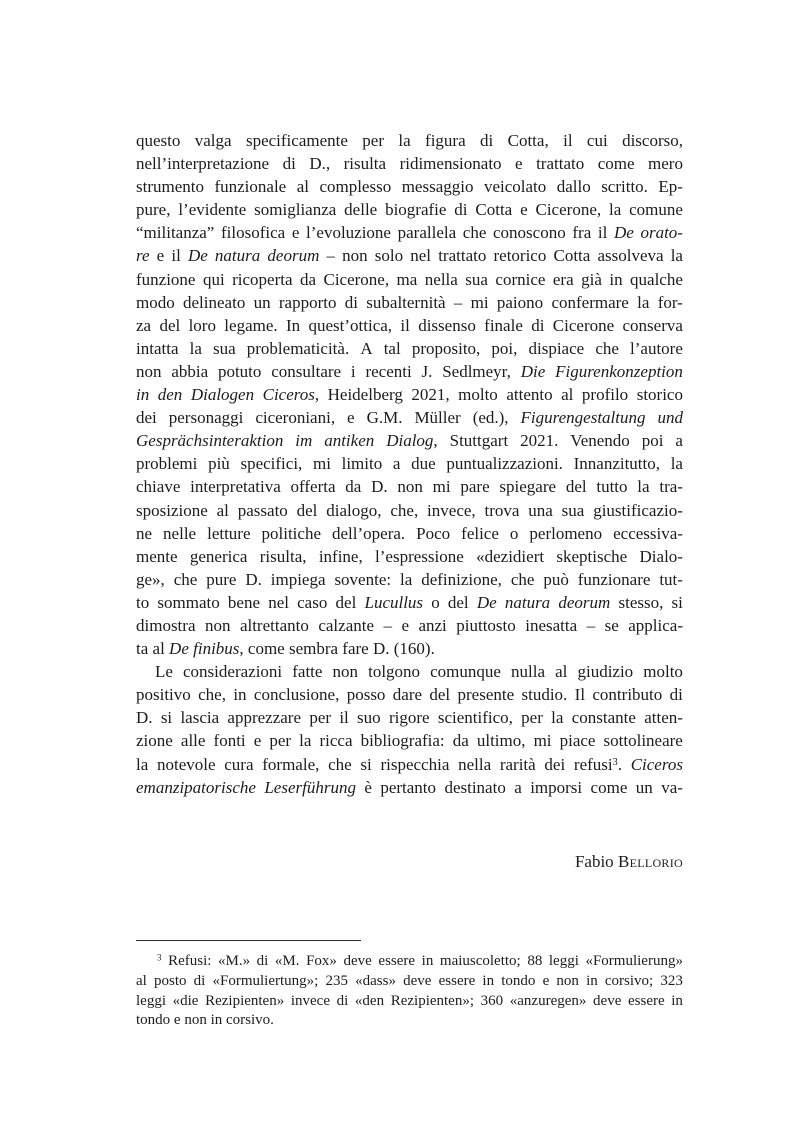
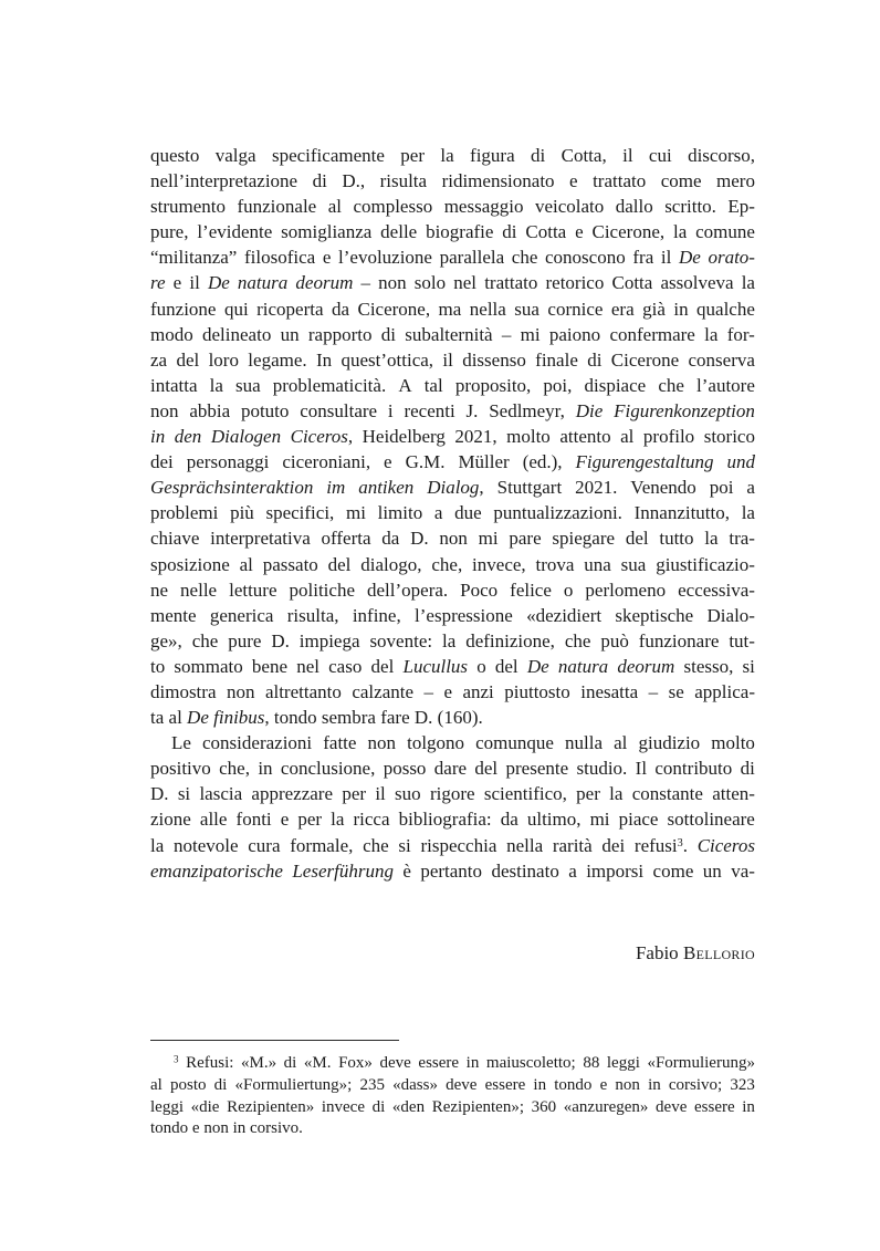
  questo
  valga
  specificamente
  per
  la
  figura
  di
  Cotta,
  il
  cui
  discorso,
  nell’interpretazione
  di
  D.,
  risulta
  ridimensionato
  e
  trattato
  come
  mero
  strumento
  funzionale
  al
  complesso
  messaggio
  veicolato
  dallo
  scritto.
  Ep-
  pure,
  l’evidente
  somiglianza
  delle
  biografie
  di
  Cotta
  e
  Cicerone,
  la
  comune
  “militanza”
  filosofica
  e
  l’evoluzione
  parallela
  che
  conoscono
  fra
  il
  De
  orato-
  re
  e
  il
  De
  natura
  deorum
  –
  non
  solo
  nel
  trattato
  retorico
  Cotta
  assolveva
  la
  funzione
  qui
  ricoperta
  da
  Cicerone,
  ma
  nella
  sua
  cornice
  era
  già
  in
  qualche
  modo
  delineato
  un
  rapporto
  di
  subalternità
  –
  mi
  paiono
  confermare
  la
  for-
  za
  del
  loro
  legame.
  In
  quest’ottica,
  il
  dissenso
  finale
  di
  Cicerone
  conserva
  intatta
  la
  sua
  problematicità.
  A
  tal
  proposito,
  poi,
  dispiace
  che
  l’autore
  non
  abbia
  potuto
  consultare
  i
  recenti
  J.
  Sedlmeyr,
  Die
  Figurenkonzeption
  in
  den
  Dialogen
  Ciceros,
  Heidelberg
  2021,
  molto
  attento
  al
  profilo
  storico
  dei
  personaggi
  ciceroniani,
  e
  G.M.
  Müller
  (ed.),
  Figurengestaltung
  und
  Gesprächsinteraktion
  im
  antiken
  Dialog,
  Stuttgart
  2021.
  Venendo
  poi
  a
  problemi
  più
  specifici,
  mi
  limito
  a
  due
  puntualizzazioni.
  Innanzitutto,
  la
  chiave
  interpretativa
  offerta
  da
  D.
  non
  mi
  pare
  spiegare
  del
  tutto
  la
  tra-
  sposizione
  al
  passato
  del
  dialogo,
  che,
  invece,
  trova
  una
  sua
  giustificazio-
  ne
  nelle
  letture
  politiche
  dell’opera.
  Poco
  felice
  o
  perlomeno
  eccessiva-
  mente
  generica
  risulta,
  infine,
  l’espressione
  «dezidiert
  skeptische
  Dialo-
  ge»,
  che
  pure
  D.
  impiega
  sovente:
  la
  definizione,
  che
  può
  funzionare
  tut-
  to
  sommato
  bene
  nel
  caso
  del
  Lucullus
  o
  del
  De
  natura
  deorum
  stesso,
  si
  dimostra
  non
  altrettanto
  calzante
  –
  e
  anzi
  piuttosto
  inesatta
  –
  se
  applica-
- ta al De finibus, come sembra fare D. (160).
+ ta al De finibus, tondo sembra fare D. (160).
  Le
  considerazioni
  fatte
  non
  tolgono
  comunque
  nulla
  al
  giudizio
  molto
  positivo
  che,
  in
  conclusione,
  posso
  dare
  del
  presente
  studio.
  Il
  contributo
  di
  D.
  si
  lascia
  apprezzare
  per
  il
  suo
  rigore
  scientifico,
  per
  la
  constante
  atten-
  zione
  alle
  fonti
  e
  per
  la
  ricca
  bibliografia:
  da
  ultimo,
  mi
  piace
  sottolineare
  la
  notevole
  cura
  formale,
  che
  si
  rispecchia
  nella
  rarità
  dei
  refusi3.
  Ciceros
  emanzipatorische
  Leserführung
  è
  pertanto
  destinato
  a
  imporsi
  come
  un
  va-
  Fabio Bellorio
  3
  Refusi:
  «M.»
  di
  «M.
  Fox»
  deve
  essere
  in
  maiuscoletto;
  88
  leggi
  «Formulierung»
  al
  posto
  di
  «Formuliertung»;
  235
  «dass»
  deve
  essere
  in
  tondo
  e
  non
  in
  corsivo;
  323
  leggi
  «die
  Rezipienten»
  invece
  di
  «den
  Rezipienten»;
  360
  «anzuregen»
  deve
  essere
  in
  tondo e non in corsivo.
